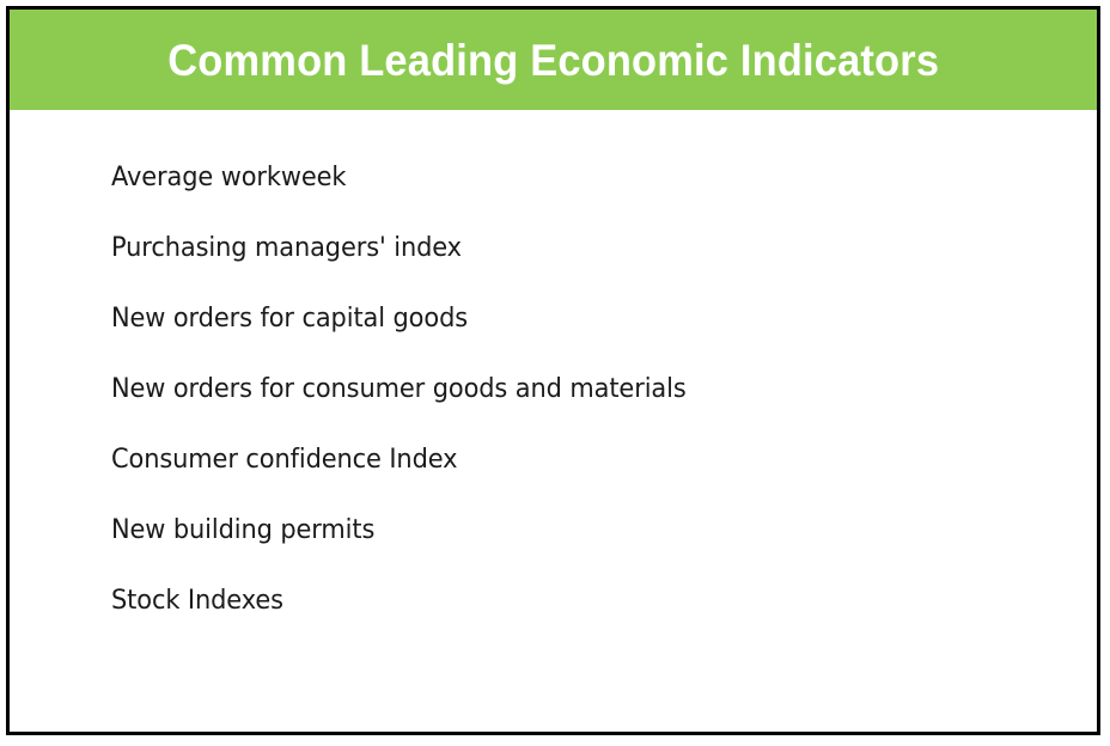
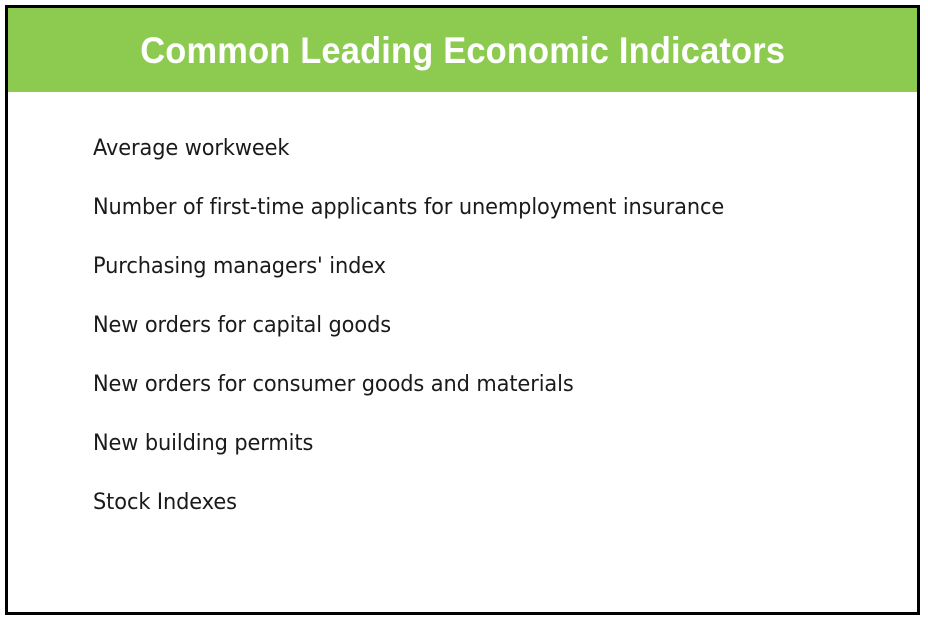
  Common Leading Economic Indicators
  Average workweek
+ Number of first-time applicants for unemployment insurance
  Purchasing managers' index
  New orders for capital goods
  New orders for consumer goods and materials
- Consumer confidence Index
  New building permits
  Stock Indexes
